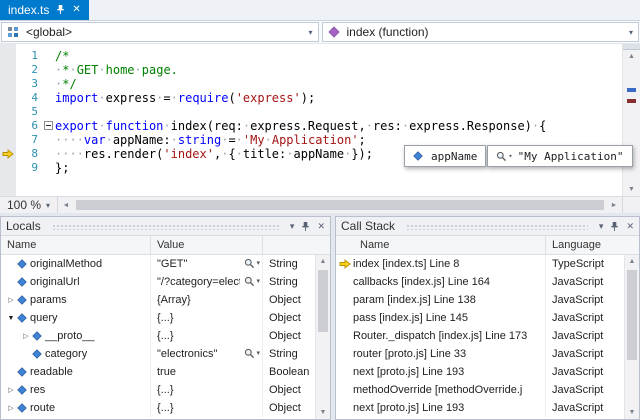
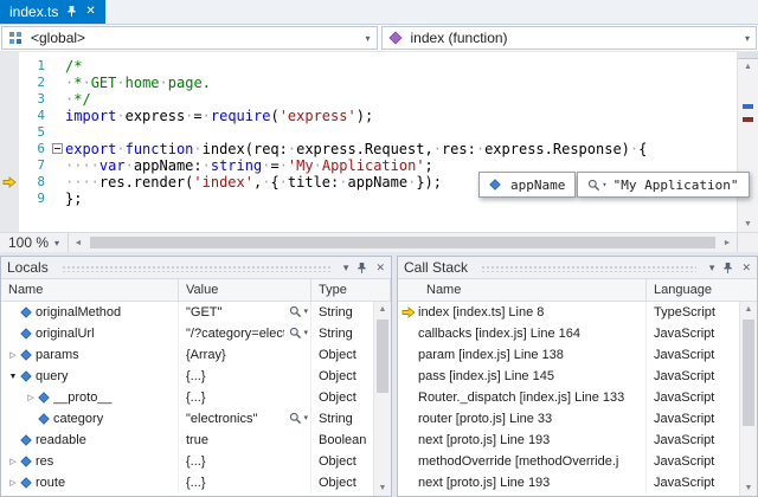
  index.ts
  ✕
  <global>
  ▾
  index (function)
  ▾
  1
  /*
  2
  ·*·GET·home·page.
  3
  ·*/
  4
  import·express·=·require('express');
  5
  6
  export·function·index(req:·express.Request,·res:·express.Response)·{
  7
  ····var·appName:·string·=·'My·Application';
  8
  ····res.render('index',·{·title:·appName·});
  9
  };
  appName
  ▾
  "My Application"
  100 %
  ▾
  Locals
  ▾
  ✕
  Name
  Value
+ Type
  originalMethod
  "GET"
  String
  originalUrl
  String
  params
  {Array}
  Object
  query
  {...}
  Object
  __proto__
  {...}
  Object
  category
  "electronics"
  String
  readable
  true
  Boolean
  res
  {...}
  Object
  route
  {...}
  Object
  Call Stack
  ▾
  ✕
  Name
  Language
  index [index.ts] Line 8
  TypeScript
  callbacks [index.js] Line 164
  JavaScript
  param [index.js] Line 138
  JavaScript
  pass [index.js] Line 145
  JavaScript
- Router._dispatch [index.js] Line 173
+ Router._dispatch [index.js] Line 133
  JavaScript
  router [proto.js] Line 33
  JavaScript
  next [proto.js] Line 193
  JavaScript
  methodOverride [methodOverride.j
  JavaScript
  next [proto.js] Line 193
  JavaScript
